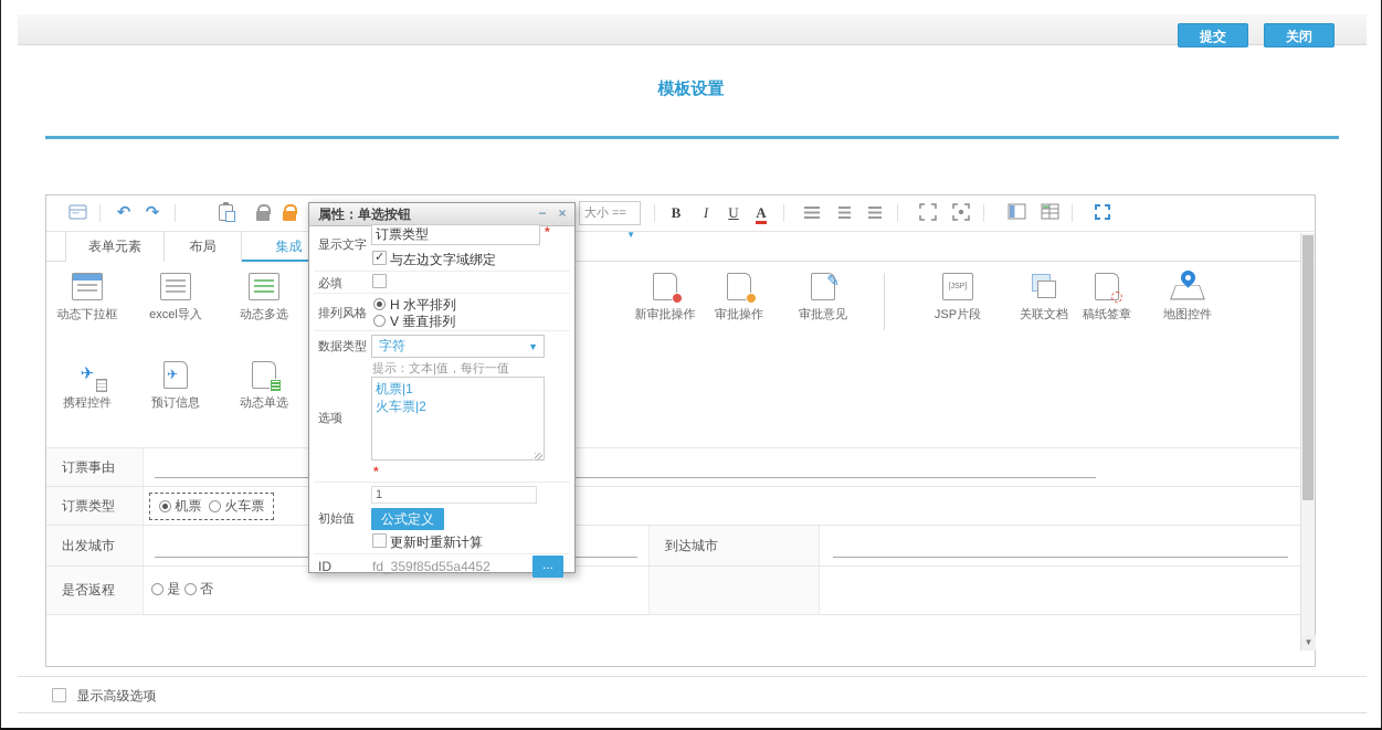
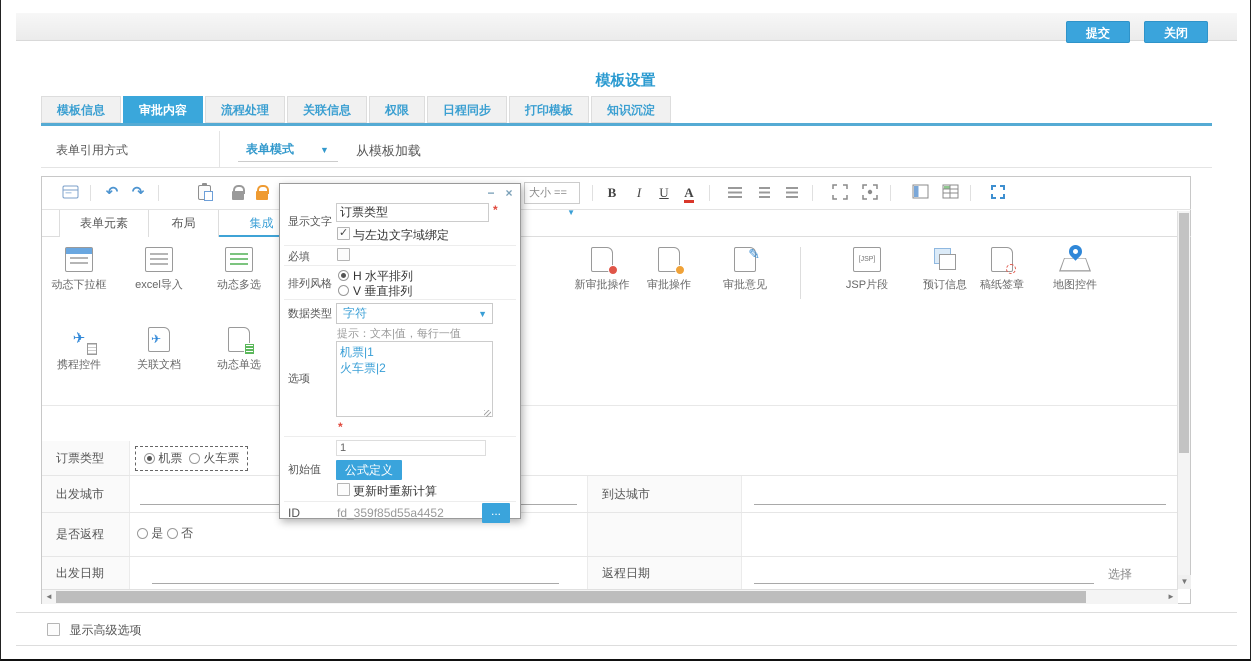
  提交
  关闭
  模板设置
+ 模板信息
+ 审批内容
+ 流程处理
+ 关联信息
+ 权限
+ 日程同步
+ 打印模板
+ 知识沉淀
+ 表单引用方式
+ 表单模式 ▼
+ 从模板加载
  ↶
  ↷
  大小 ==
  ▼
  B
  I
  U
  A
  表单元素
  布局
  集成
  动态下拉框
  excel导入
  动态多选
  新审批操作
  审批操作
  ✎
  审批意见
  JSP片段
- 关联文档
+ 预订信息
  稿纸签章
  地图控件
  ✈
  携程控件
  ✈
- 预订信息
+ 关联文档
  动态单选
- 订票事由
  订票类型
  机票 火车票
  出发城市
  到达城市
  是否返程
  是 否
+ 出发日期
+ 返程日期
+ 选择
  ▼
+ ◄
+ ►
  显示高级选项
- 属性：单选按钮
  −
  ×
  显示文字
  订票类型
  *
  与左边文字域绑定
  必填
  排列风格
  H 水平排列
  V 垂直排列
  数据类型
  字符
  ▼
  提示：文本|值，每行一值
  选项
  机票|1
  火车票|2
  *
  初始值
  1
  公式定义
  更新时重新计算
  ID
  fd_359f85d55a4452
  ...
